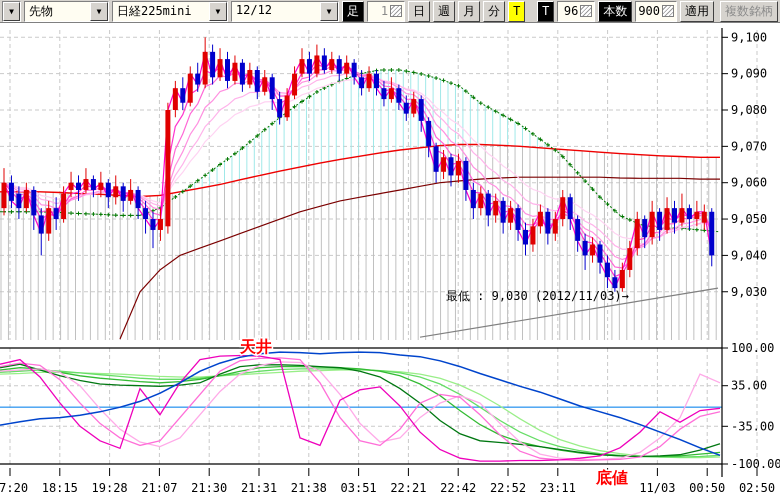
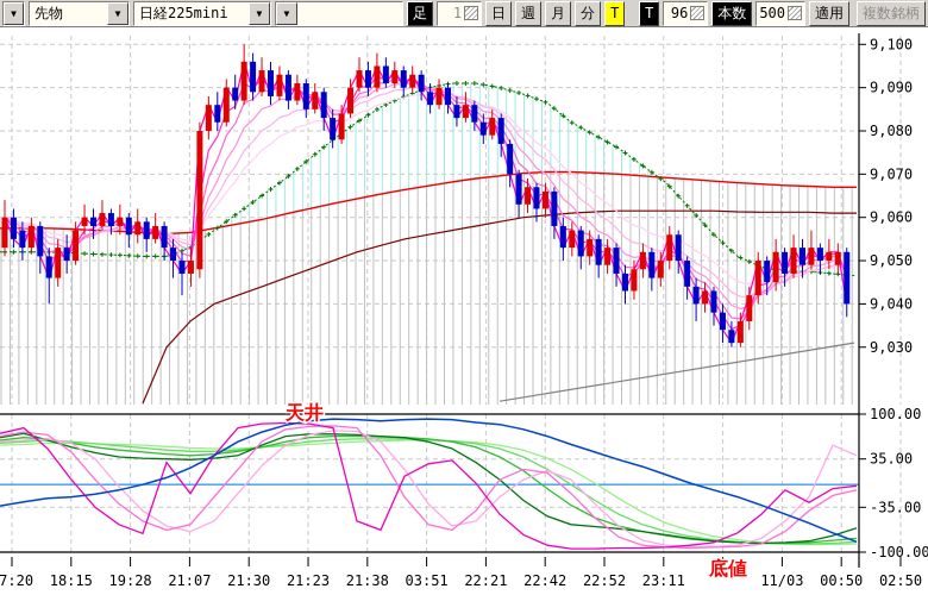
  9,100
  9,090
  9,080
  9,070
  9,060
  9,050
  9,040
  9,030
  100.00
  35.00
  -35.00
  -100.00
  7:20
  18:15
  19:28
  21:07
  21:30
- 21:31
+ 21:23
  21:38
  03:51
  22:21
  22:42
  22:52
  23:11
  11/03
  00:50
  02:50
- 最低 : 9,030 (2012/11/03)→
  天井
  底値
  ▼
  先物
  ▼
  日経225mini
  ▼
- 12/12
  ▼
  足
  1
  日
  週
  月
  分
  T
  T
  96
  本数
- 900
+ 500
  適用
  複数銘柄
